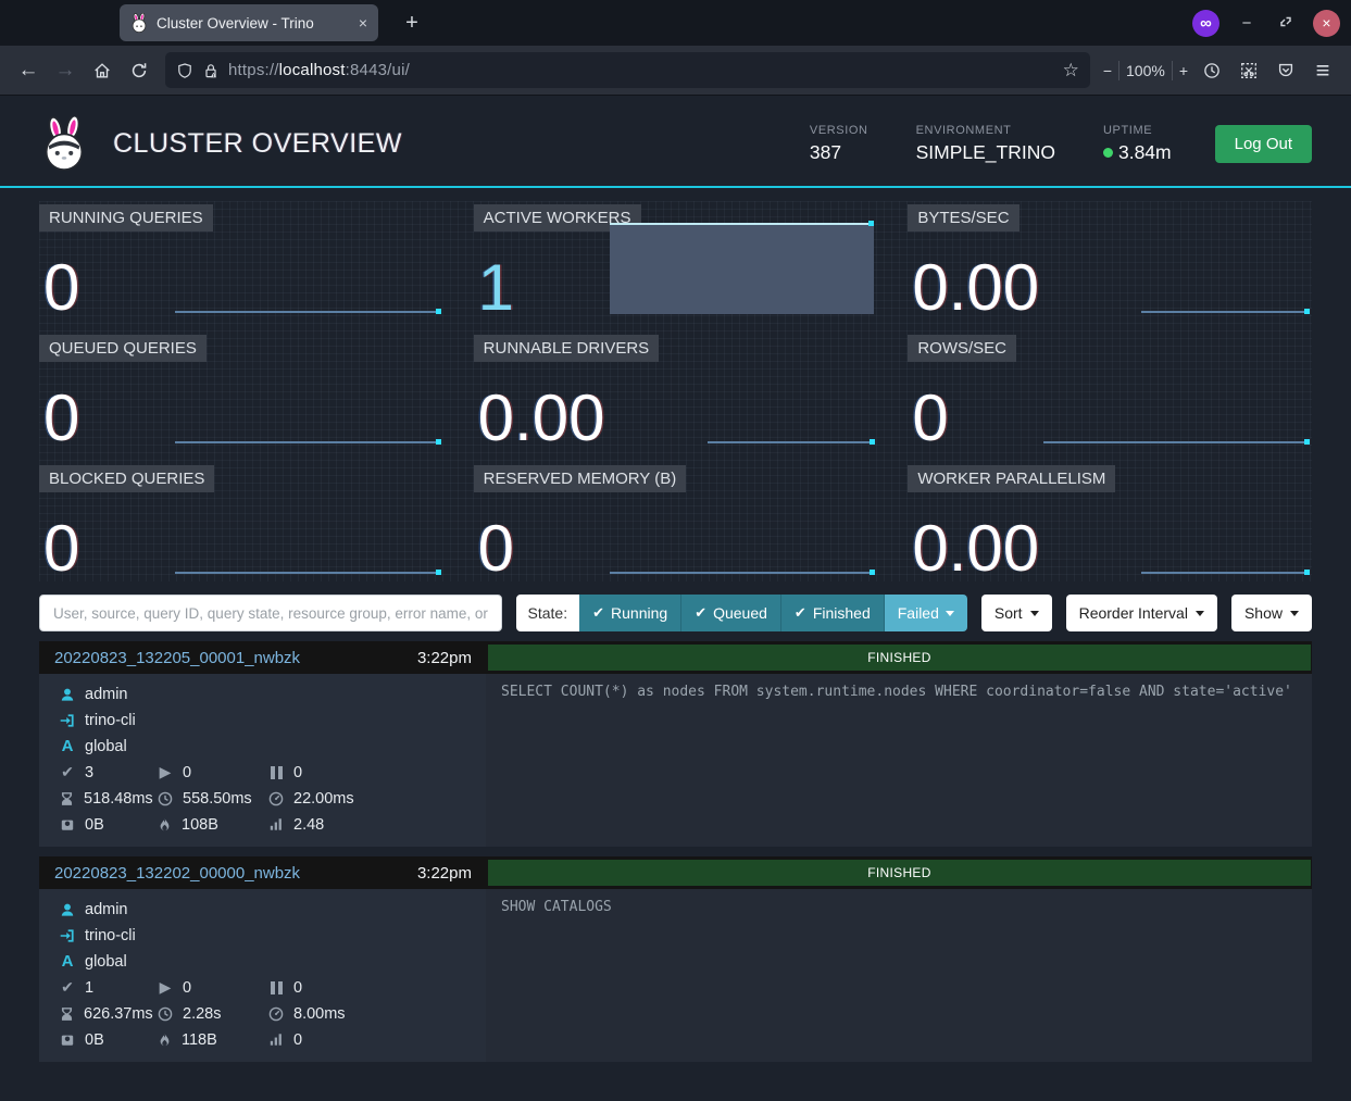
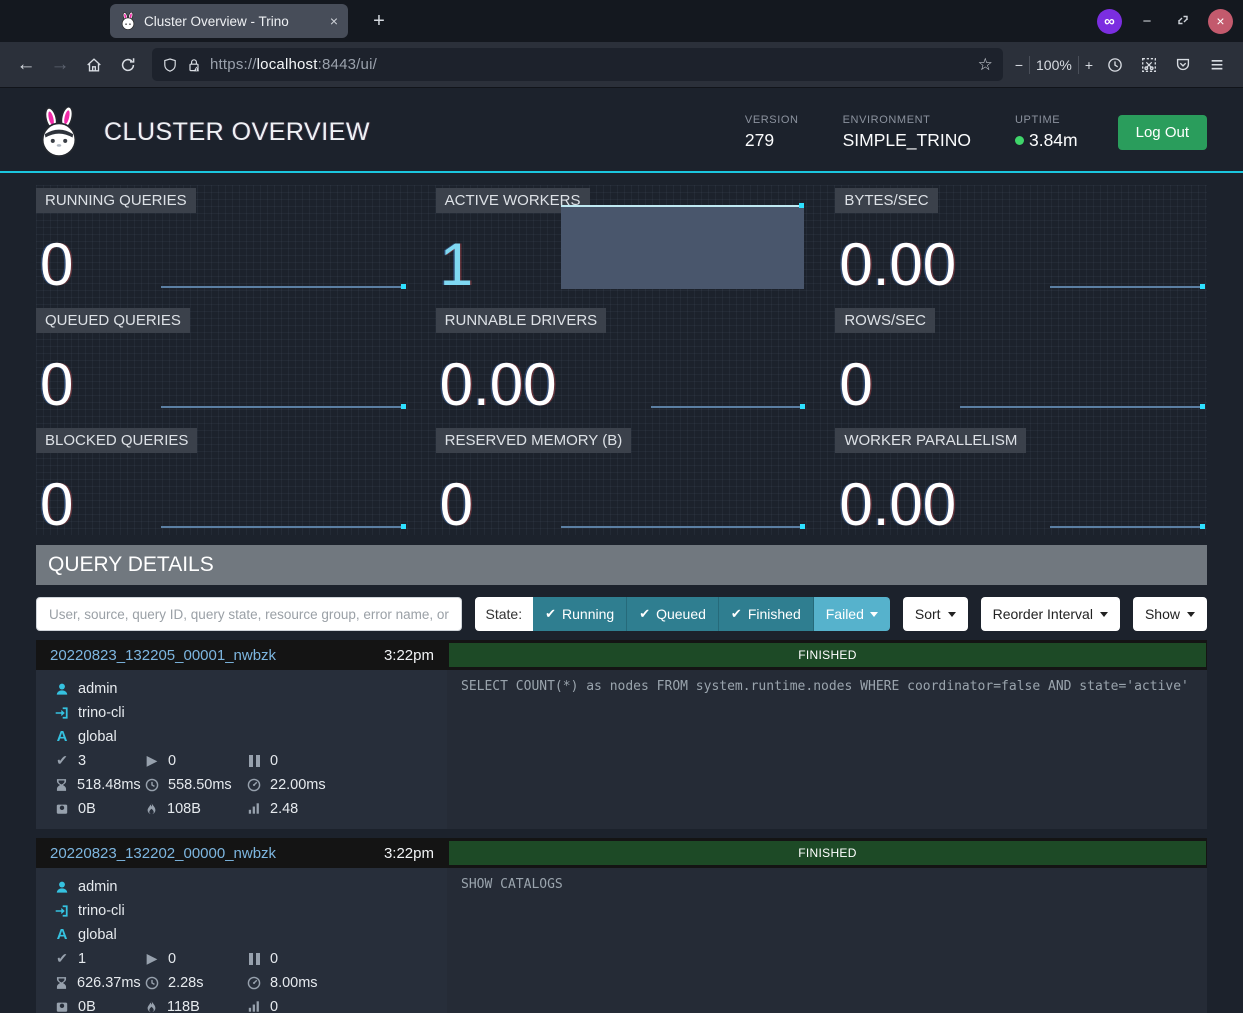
  Cluster Overview - Trino
  ×
  +
  ∞
  −
  ×
  ←
  →
  https://localhost:8443/ui/
  ☆
  −
  100%
  +
  ≡
  CLUSTER OVERVIEW
  VERSION
- 387
+ 279
  ENVIRONMENT
  SIMPLE_TRINO
  UPTIME
  3.84m
  Log Out
  RUNNING QUERIES
  0
  ACTIVE WORKERS
  1
  BYTES/SEC
  0.00
  QUEUED QUERIES
  0
  RUNNABLE DRIVERS
  0.00
  ROWS/SEC
  0
  BLOCKED QUERIES
  0
  RESERVED MEMORY (B)
  0
  WORKER PARALLELISM
  0.00
+ QUERY DETAILS
  User, source, query ID, query state, resource group, error name, or
  State:
  ✔
  Running
  ✔
  Queued
  ✔
  Finished
  Failed
  Sort
  Reorder Interval
  Show
  20220823_132205_00001_nwbzk
  3:22pm
  FINISHED
  admin
  trino-cli
  A
  global
  ✔
  3
  ▶
  0
  0
  518.48ms
  558.50ms
  22.00ms
  0B
  108B
  2.48
  SELECT COUNT(*) as nodes FROM system.runtime.nodes WHERE coordinator=false AND state='active'
  20220823_132202_00000_nwbzk
  3:22pm
  FINISHED
  admin
  trino-cli
  A
  global
  ✔
  1
  ▶
  0
  0
  626.37ms
  2.28s
  8.00ms
  0B
  118B
  0
  SHOW CATALOGS
